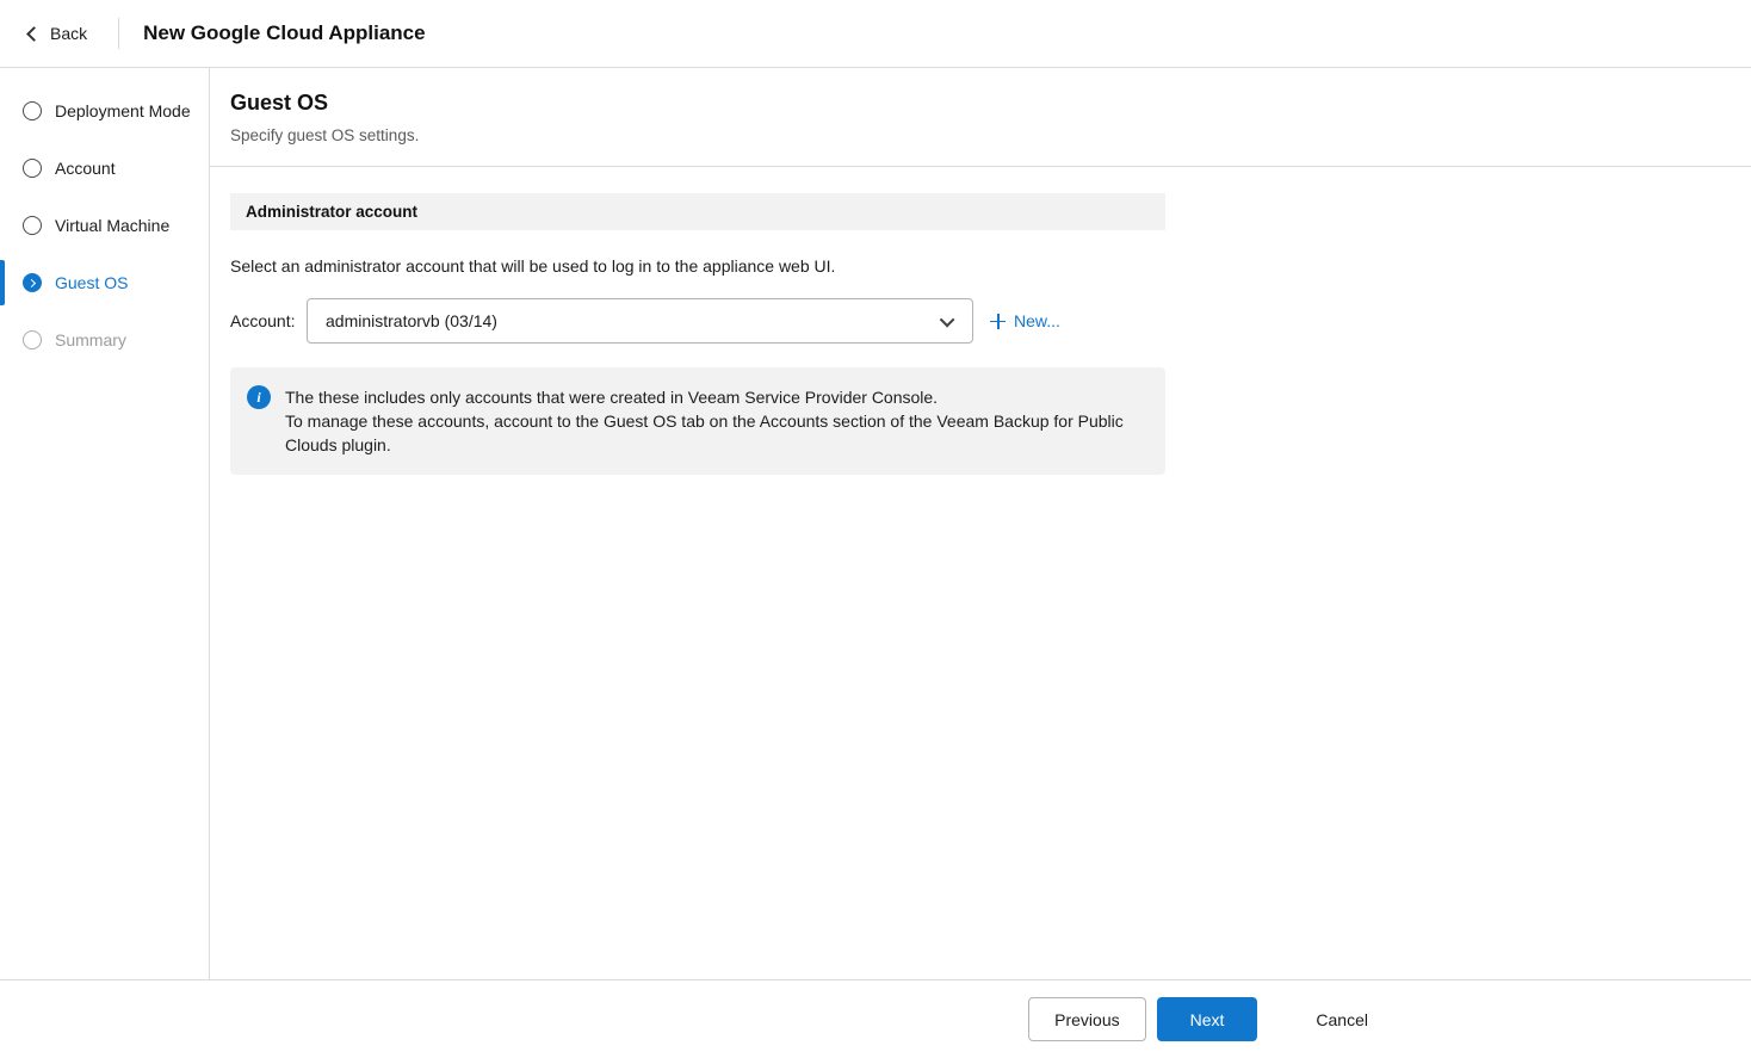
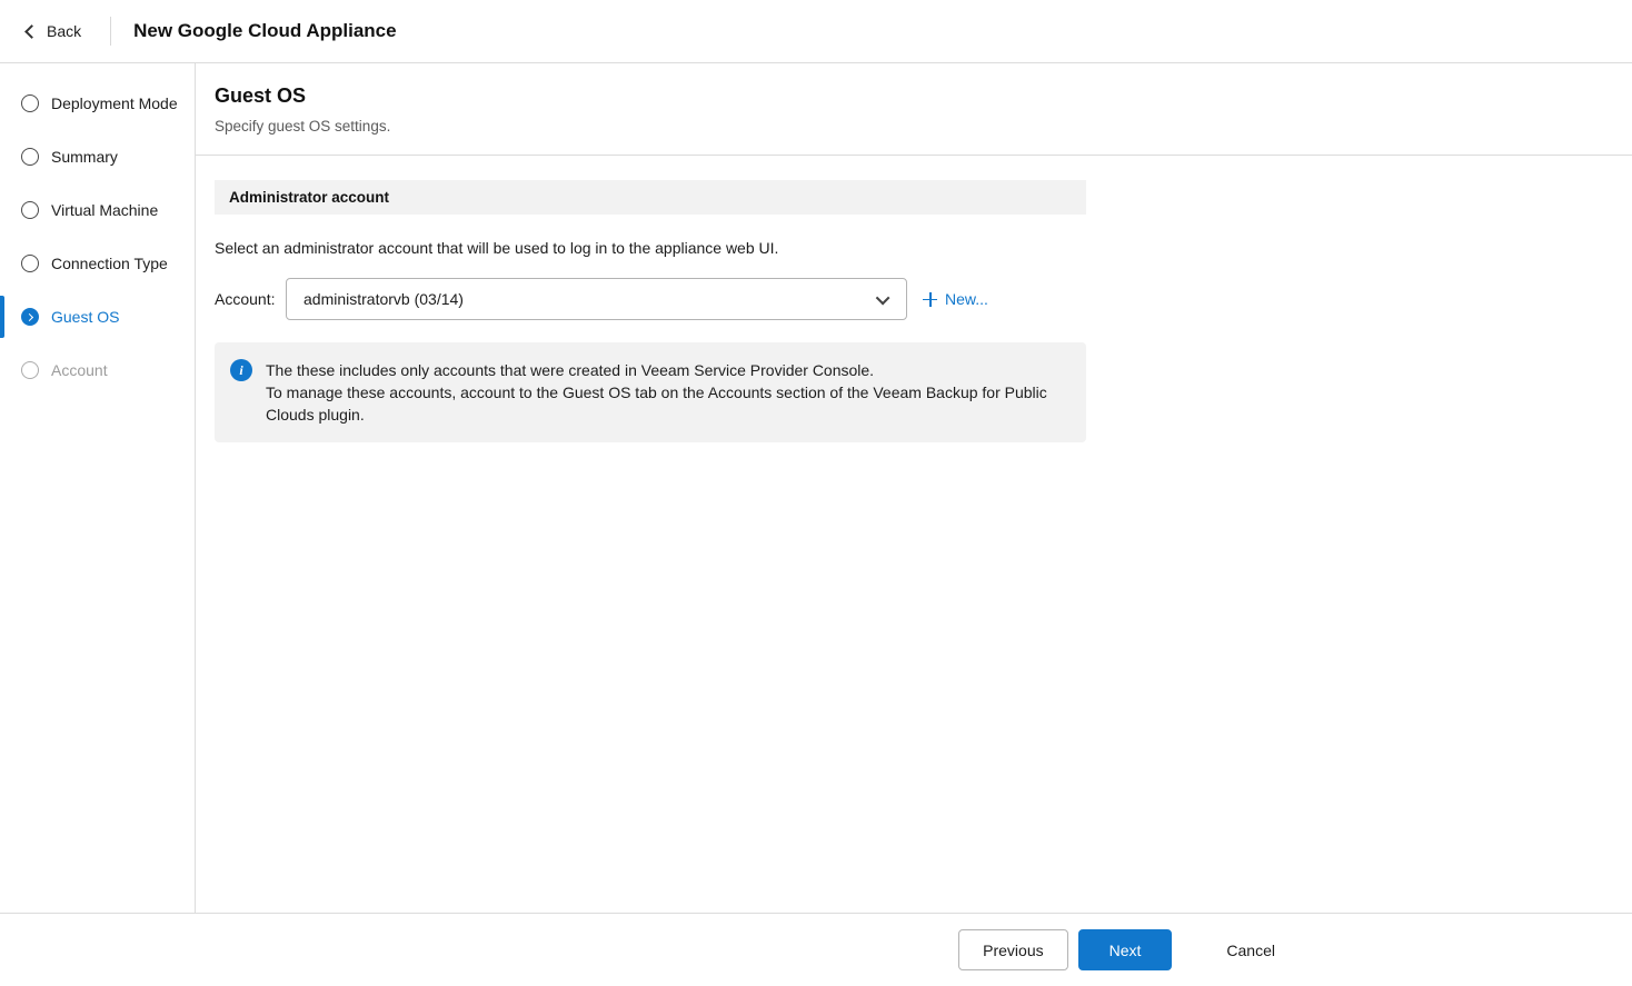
  Back
  New Google Cloud Appliance
  Deployment Mode
- Account
+ Summary
  Virtual Machine
+ Connection Type
  Guest OS
- Summary
+ Account
  Guest OS
  Specify guest OS settings.
  Administrator account
  Select an administrator account that will be used to log in to the appliance web UI.
  Account:
  administratorvb (03/14)
  New...
  i
  The these includes only accounts that were created in Veeam Service Provider Console.
  To manage these accounts, account to the Guest OS tab on the Accounts section of the Veeam Backup for Public Clouds plugin.
  Previous
  Next
  Cancel
